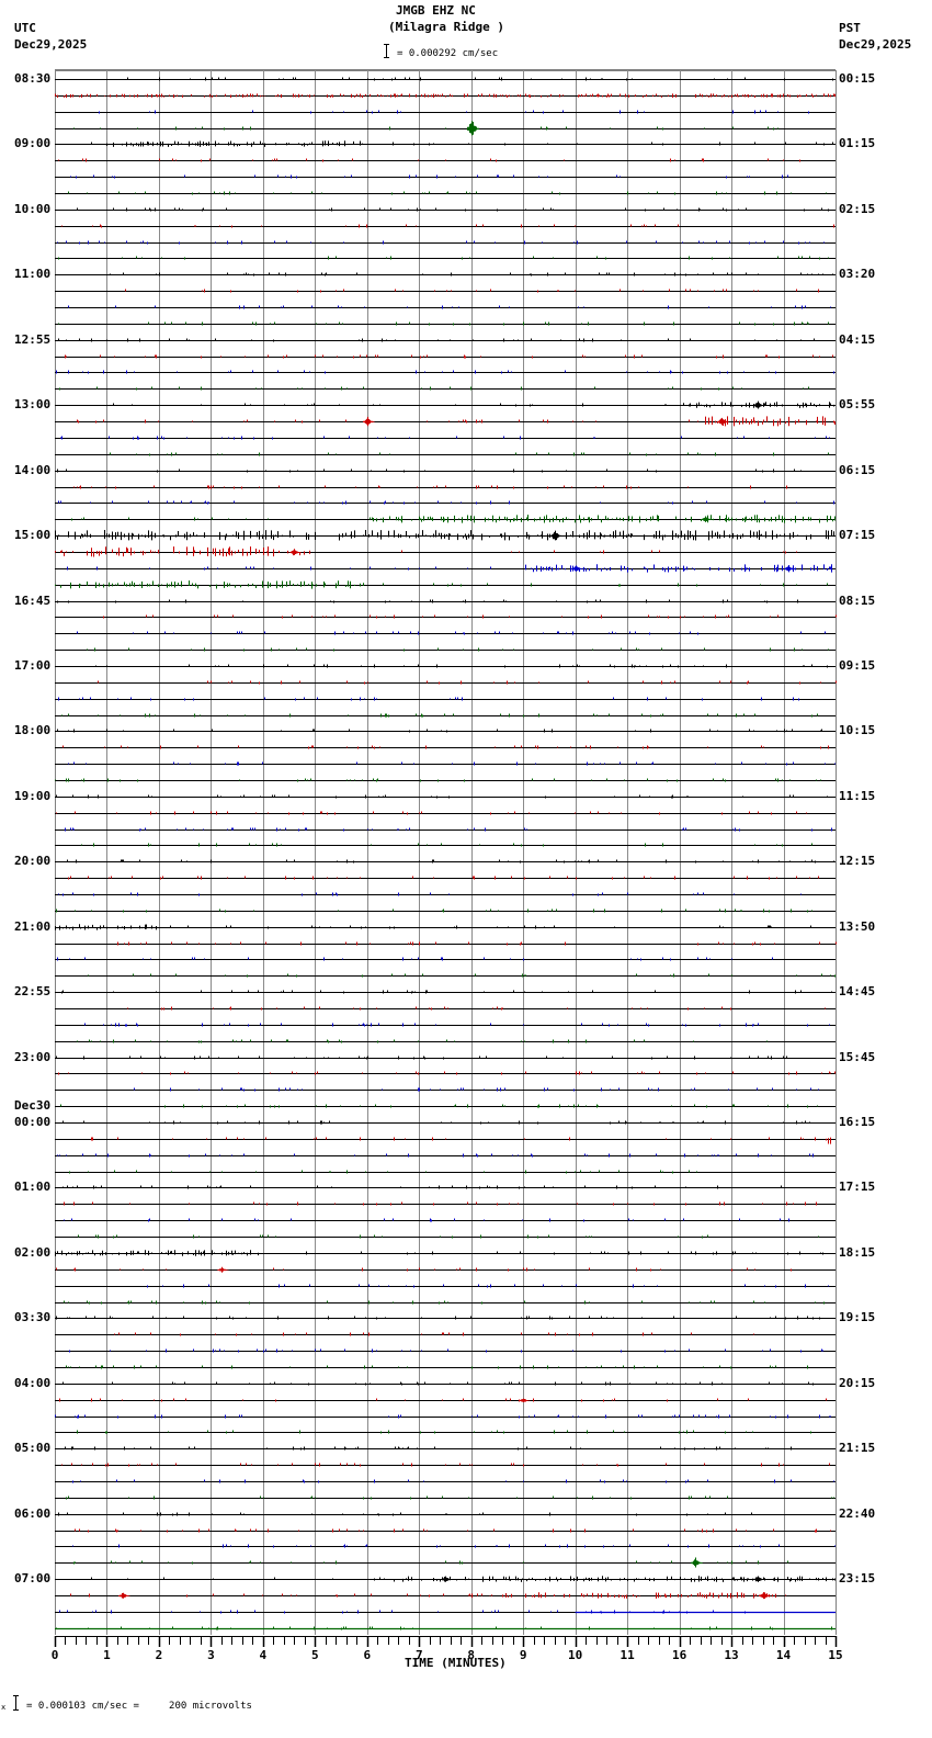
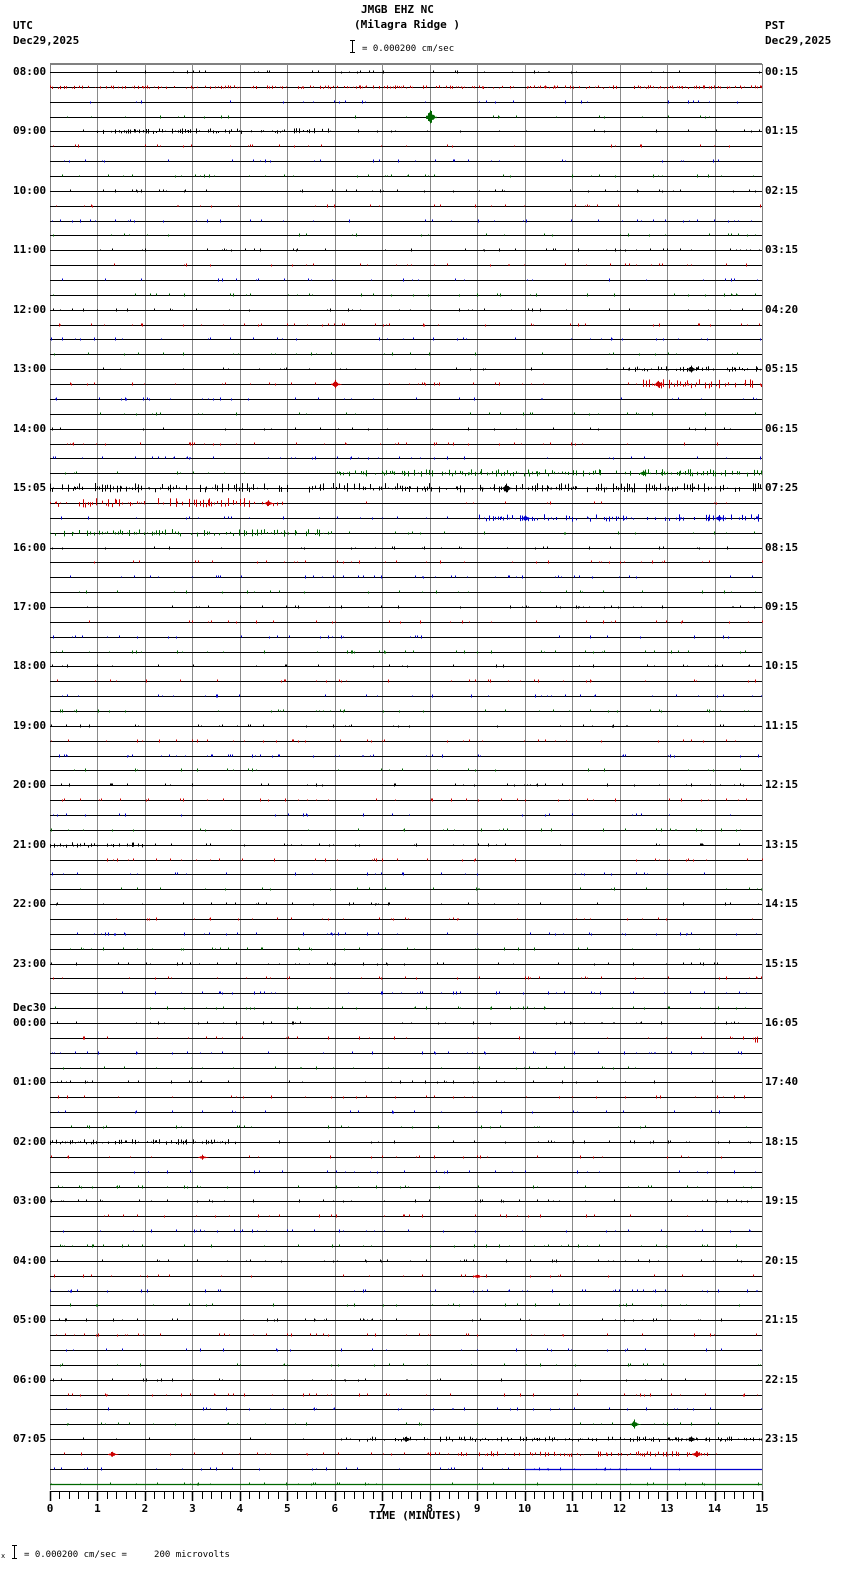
  JMGB EHZ NC
  (Milagra Ridge )
  UTC
  Dec29,2025
  PST
  Dec29,2025
- = 0.000292 cm/sec
+ = 0.000200 cm/sec
  0
  1
  2
  3
  4
  5
  6
  7
  8
  9
  10
  11
- 16
+ 12
  13
  14
  15
  TIME (MINUTES)
  x
- = 0.000103 cm/sec = 200 microvolts
+ = 0.000200 cm/sec = 200 microvolts
- 08:30
+ 08:00
  09:00
  10:00
  11:00
- 12:55
+ 12:00
  13:00
  14:00
- 15:00
+ 15:05
- 16:45
+ 16:00
  17:00
  18:00
  19:00
  20:00
  21:00
- 22:55
+ 22:00
  23:00
  00:00
  Dec30
  01:00
  02:00
- 03:30
+ 03:00
  04:00
  05:00
  06:00
- 07:00
+ 07:05
  00:15
  01:15
  02:15
- 03:20
+ 03:15
- 04:15
+ 04:20
- 05:55
+ 05:15
  06:15
- 07:15
+ 07:25
  08:15
  09:15
  10:15
  11:15
  12:15
- 13:50
+ 13:15
- 14:45
+ 14:15
- 15:45
+ 15:15
- 16:15
+ 16:05
- 17:15
+ 17:40
  18:15
  19:15
  20:15
  21:15
- 22:40
+ 22:15
  23:15
